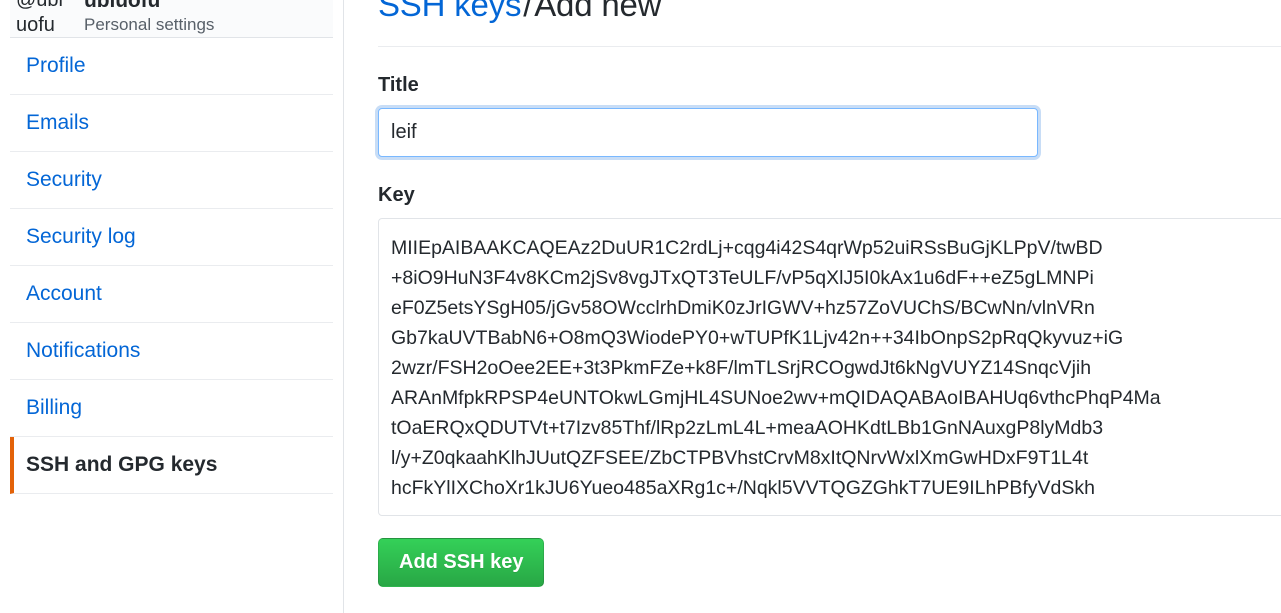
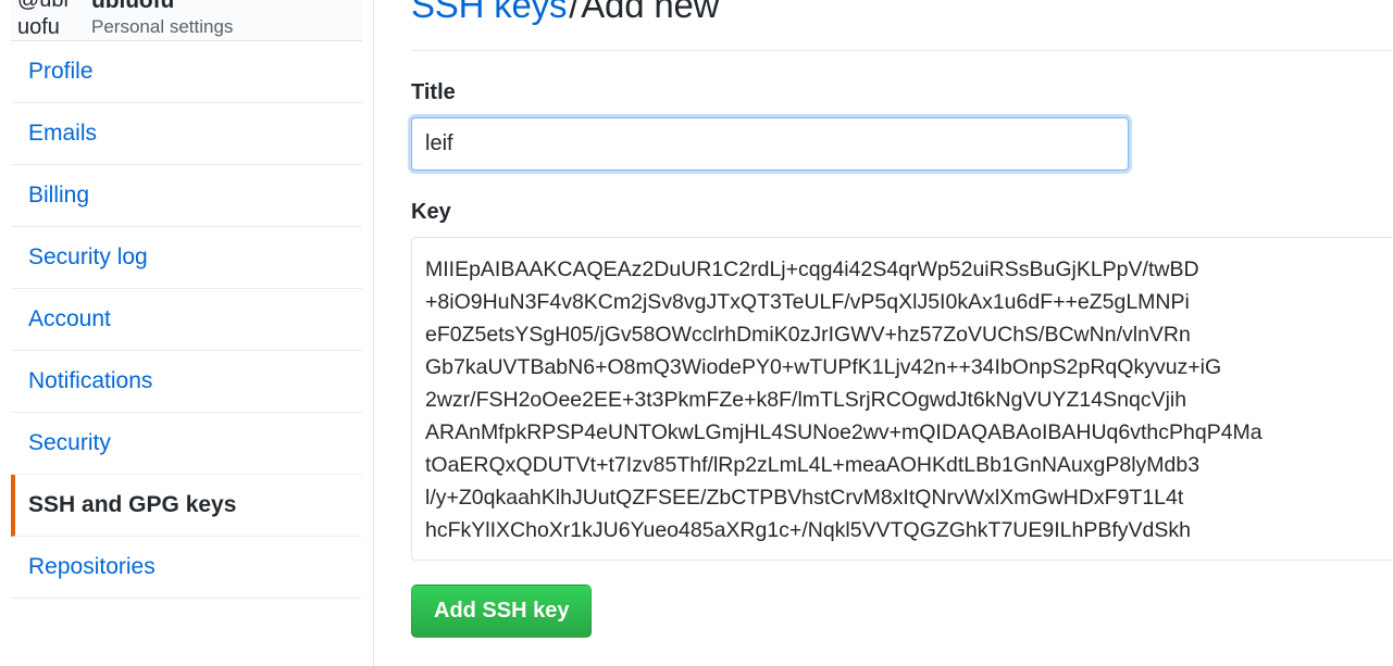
  @ubluofu
  ubluofu
  Personal settings
  Profile
  Emails
- Security
+ Billing
  Security log
  Account
  Notifications
- Billing
+ Security
  SSH and GPG keys
+ Repositories
  SSH keys/Add new
  Title
  leif
  Key
  MIIEpAIBAAKCAQEAz2DuUR1C2rdLj+cqg4i42S4qrWp52uiRSsBuGjKLPpV/twBD
  +8iO9HuN3F4v8KCm2jSv8vgJTxQT3TeULF/vP5qXlJ5I0kAx1u6dF++eZ5gLMNPi
  eF0Z5etsYSgH05/jGv58OWcclrhDmiK0zJrIGWV+hz57ZoVUChS/BCwNn/vlnVRn
  Gb7kaUVTBabN6+O8mQ3WiodePY0+wTUPfK1Ljv42n++34IbOnpS2pRqQkyvuz+iG
  2wzr/FSH2oOee2EE+3t3PkmFZe+k8F/lmTLSrjRCOgwdJt6kNgVUYZ14SnqcVjih
  ARAnMfpkRPSP4eUNTOkwLGmjHL4SUNoe2wv+mQIDAQABAoIBAHUq6vthcPhqP4Ma
  tOaERQxQDUTVt+t7Izv85Thf/lRp2zLmL4L+meaAOHKdtLBb1GnNAuxgP8lyMdb3
  l/y+Z0qkaahKlhJUutQZFSEE/ZbCTPBVhstCrvM8xItQNrvWxlXmGwHDxF9T1L4t
  hcFkYlIXChoXr1kJU6Yueo485aXRg1c+/Nqkl5VVTQGZGhkT7UE9ILhPBfyVdSkh
  Add SSH key
